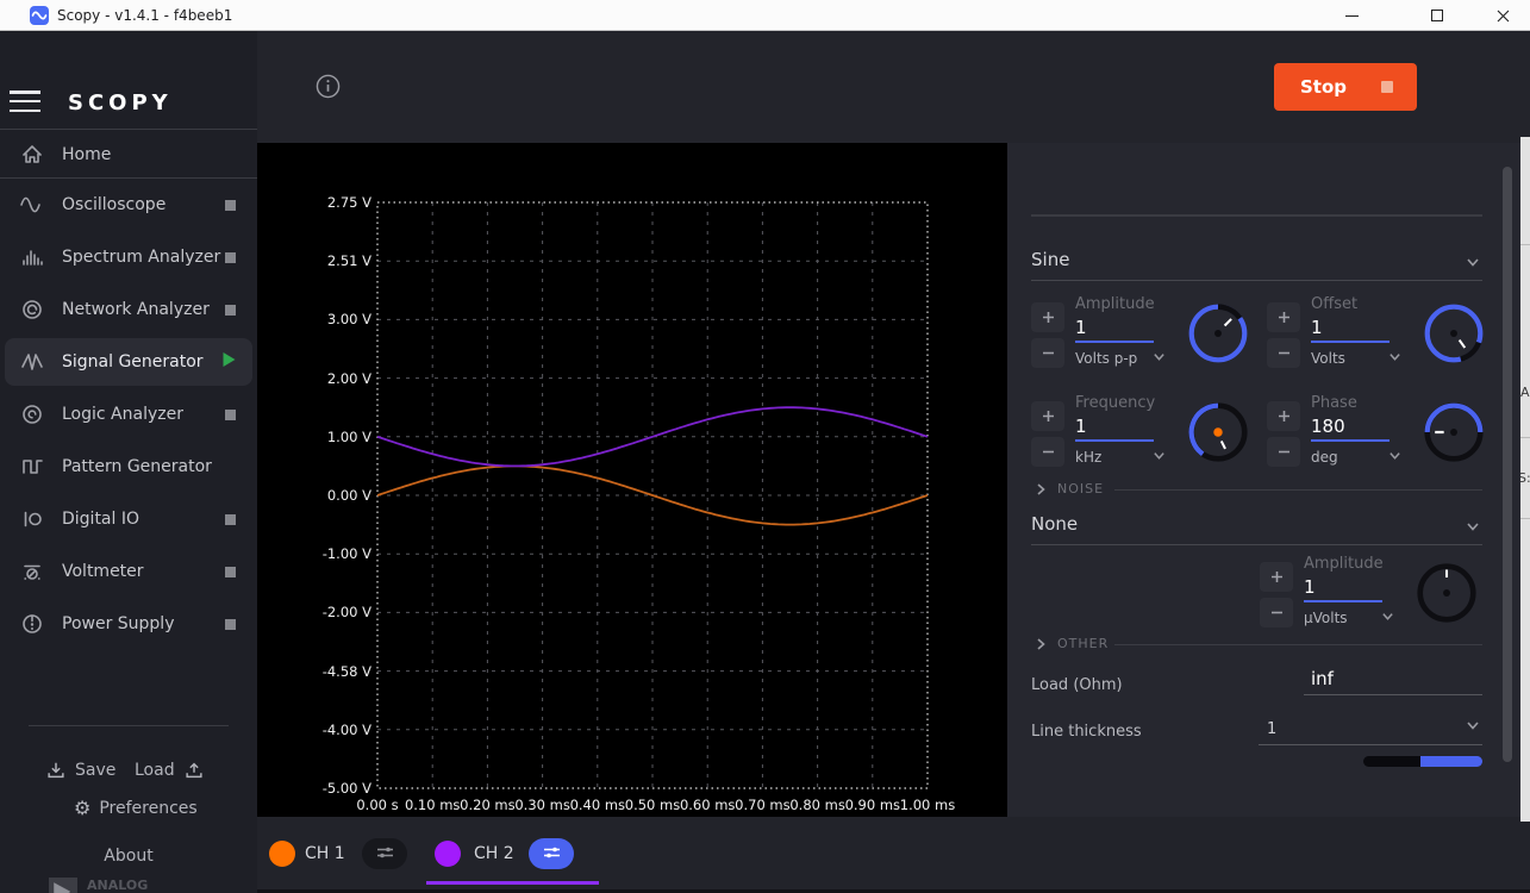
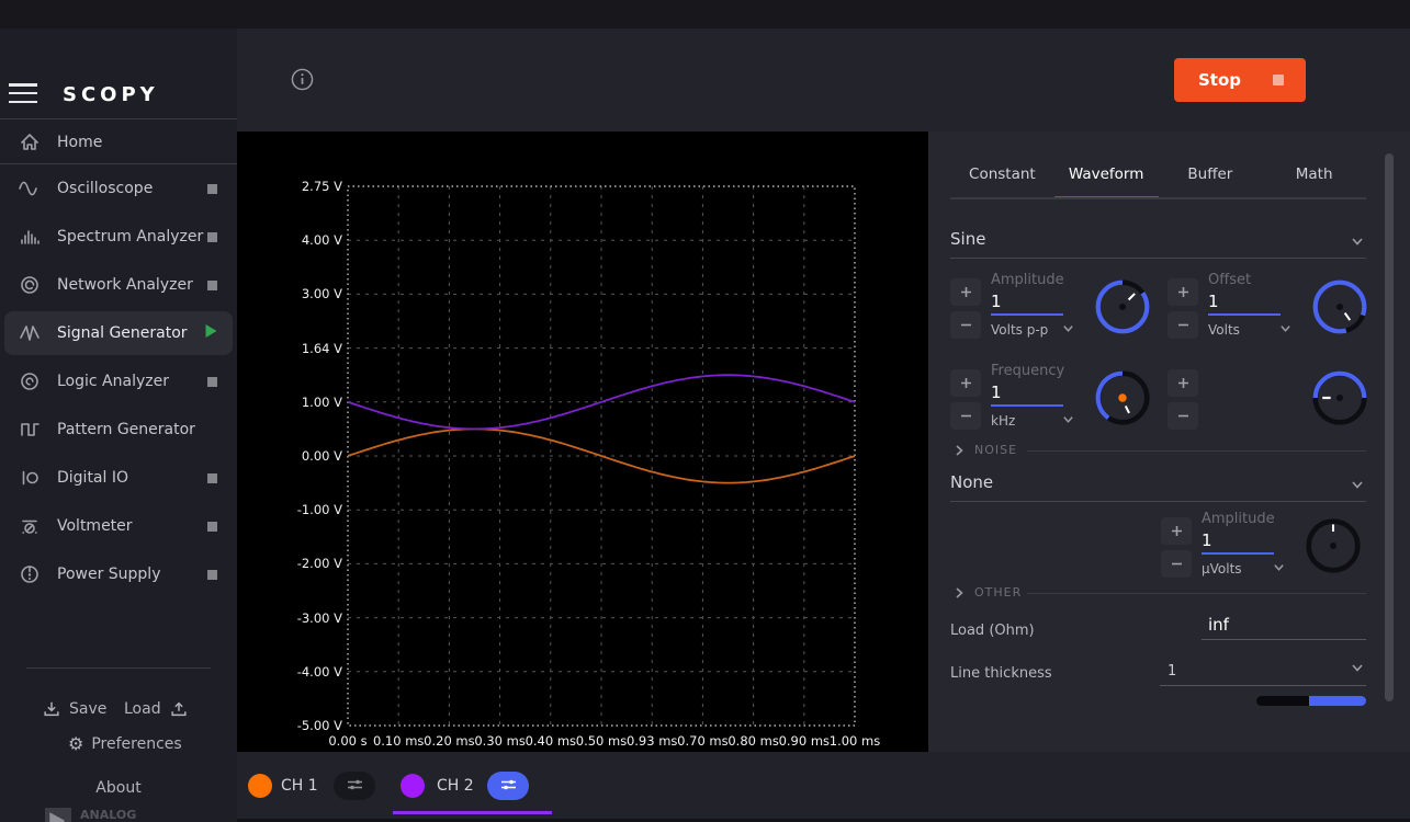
- Scopy - v1.4.1 - f4beeb1
  SCOPY
  Home
  Oscilloscope
  Spectrum Analyzer
  Network Analyzer
  Signal Generator
  Logic Analyzer
  Pattern Generator
  Digital IO
  Voltmeter
  Power Supply
  Save
  Load
  ⚙
  Preferences
  About
  ANALOG
  Stop
  2.75 V
- 2.51 V
+ 4.00 V
  3.00 V
- 2.00 V
+ 1.64 V
  1.00 V
  0.00 V
  -1.00 V
  -2.00 V
- -4.58 V
+ -3.00 V
  -4.00 V
  -5.00 V
  0.00 s
  0.10 ms
  0.20 ms
  0.30 ms
  0.40 ms
  0.50 ms
- 0.60 ms
+ 0.93 ms
  0.70 ms
  0.80 ms
  0.90 ms
  1.00 ms
+ Constant
+ Waveform
+ Buffer
+ Math
  Sine
  Amplitude
  1
  Volts p-p
  Offset
  1
  Volts
  Frequency
  1
  kHz
- Phase
- 180
- deg
  NOISE
  None
  Amplitude
  1
  µVolts
  OTHER
  Load (Ohm)
  inf
  Line thickness
  1
  CH 1
  CH 2
- A
- S:
